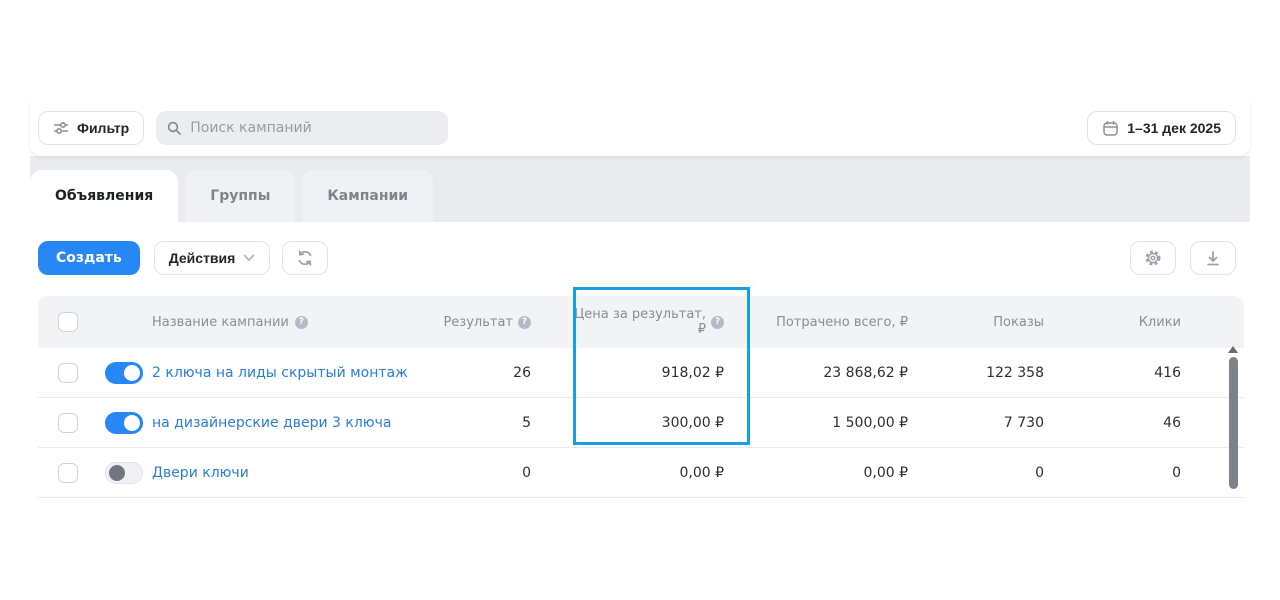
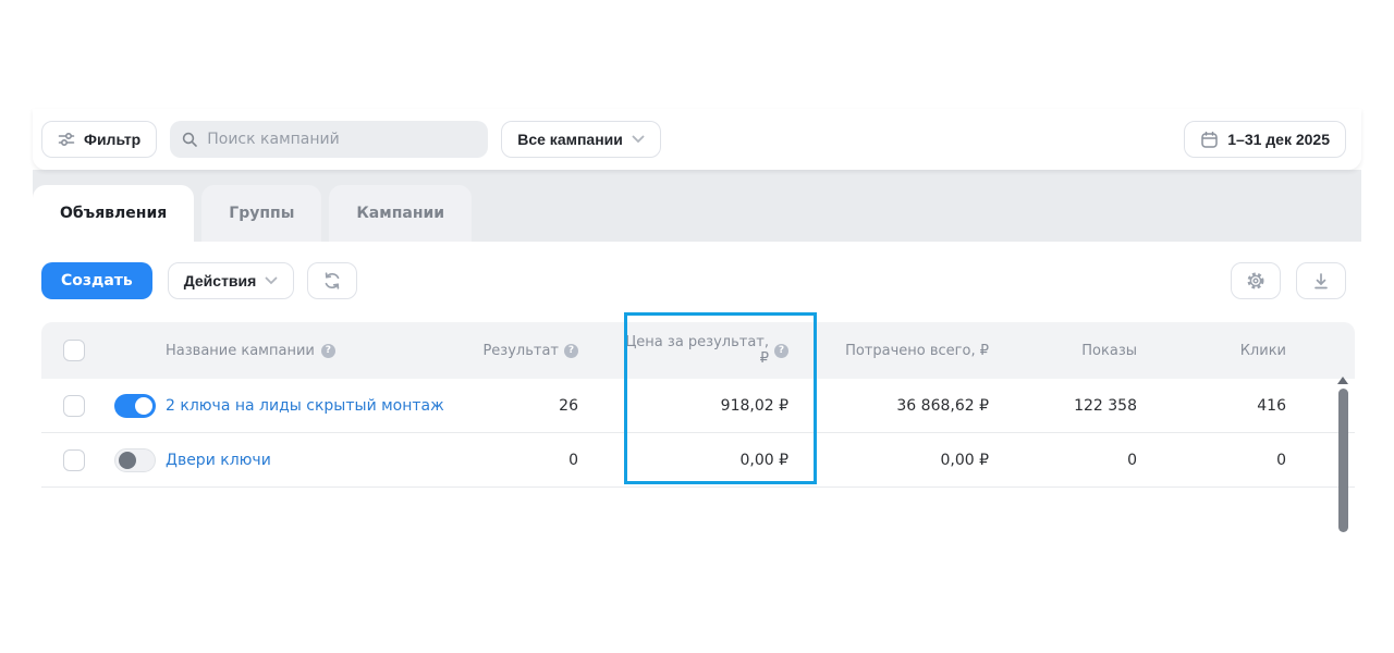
  Фильтр
  Поиск кампаний
+ Все кампании
  1–31 дек 2025
  Объявления
  Группы
  Кампании
  Создать
  Действия
  Название кампании
  ?
  Результат
  ?
  Цена за результат, ₽
  ?
  Потрачено всего, ₽
  Показы
  Клики
  2 ключа на лиды скрытый монтаж
  26
  918,02 ₽
- 23 868,62 ₽
+ 36 868,62 ₽
  122 358
  416
- на дизайнерские двери 3 ключа
- 5
- 300,00 ₽
- 1 500,00 ₽
- 7 730
- 46
  Двери ключи
  0
  0,00 ₽
  0,00 ₽
  0
  0
